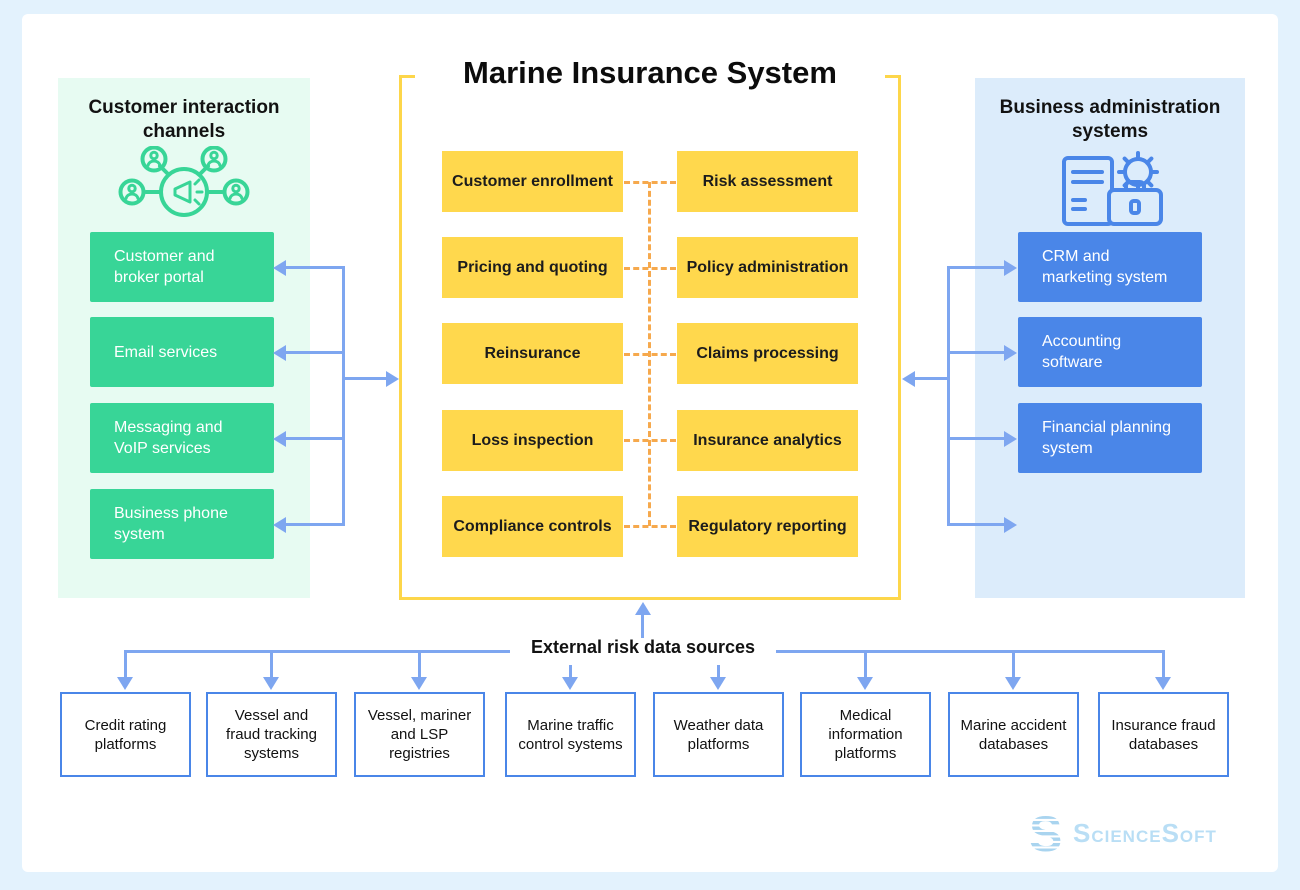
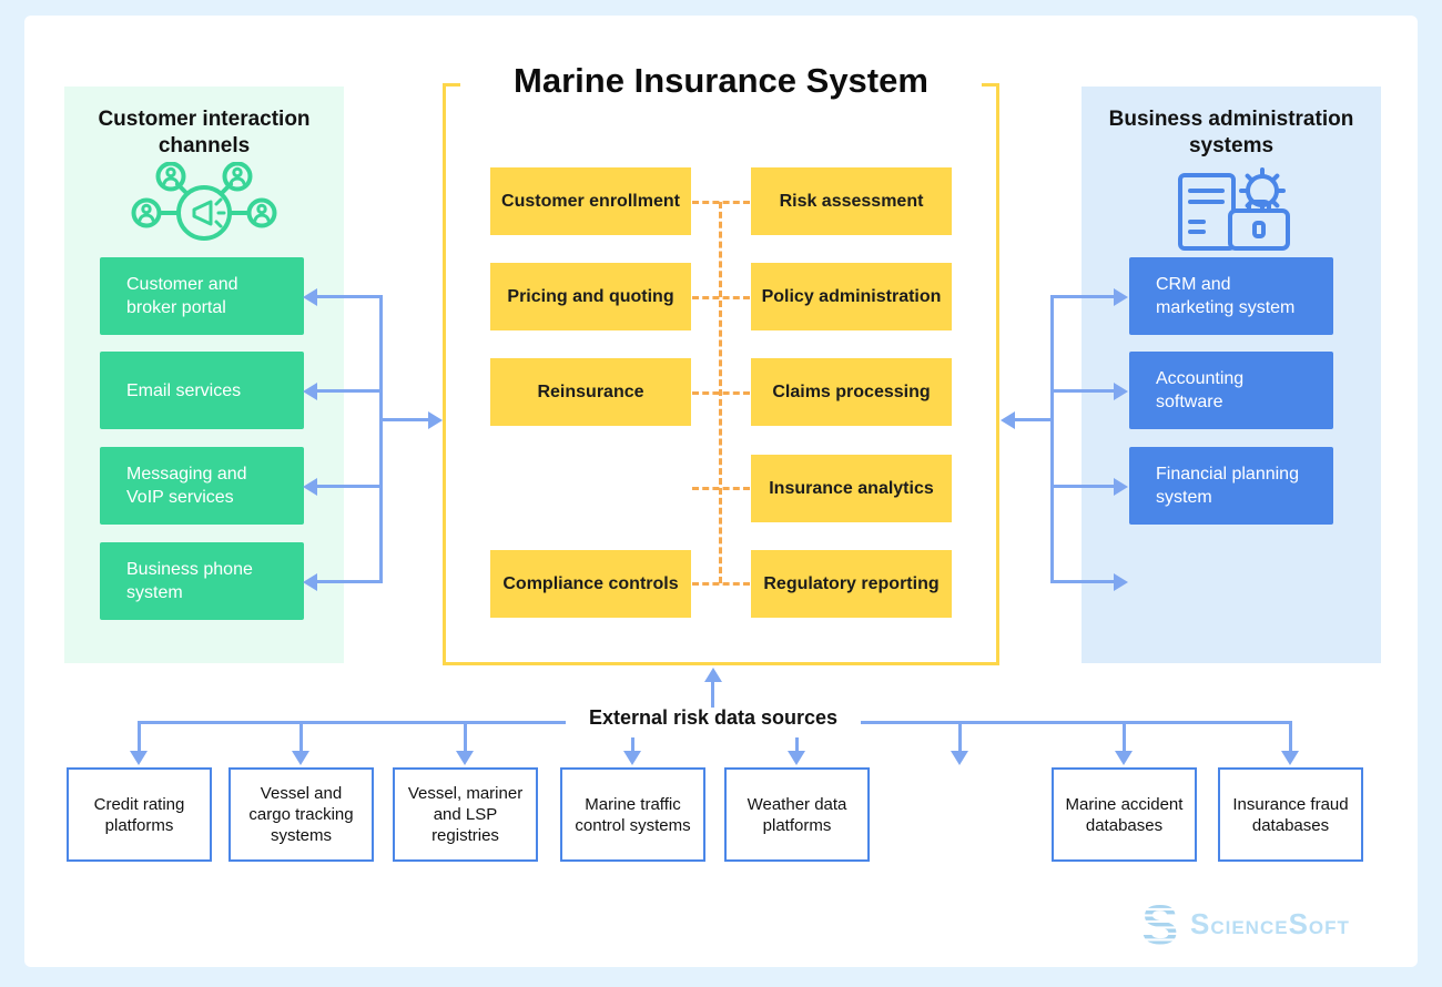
  Customer interaction channels
  Customer and broker portal
  Email services
  Messaging and VoIP services
  Business phone system
  Marine Insurance System
  Customer enrollment
  Pricing and quoting
  Reinsurance
- Loss inspection
  Compliance controls
  Risk assessment
  Policy administration
  Claims processing
  Insurance analytics
  Regulatory reporting
  Business administration systems
  CRM and marketing system
  Accounting software
  Financial planning system
  External risk data sources
  Credit rating platforms
- Vessel and fraud tracking systems
+ Vessel and cargo tracking systems
  Vessel, mariner and LSP registries
  Marine traffic control systems
  Weather data platforms
- Medical information platforms
  Marine accident databases
  Insurance fraud databases
  S
  S
  CIENCE
  S
  OFT
